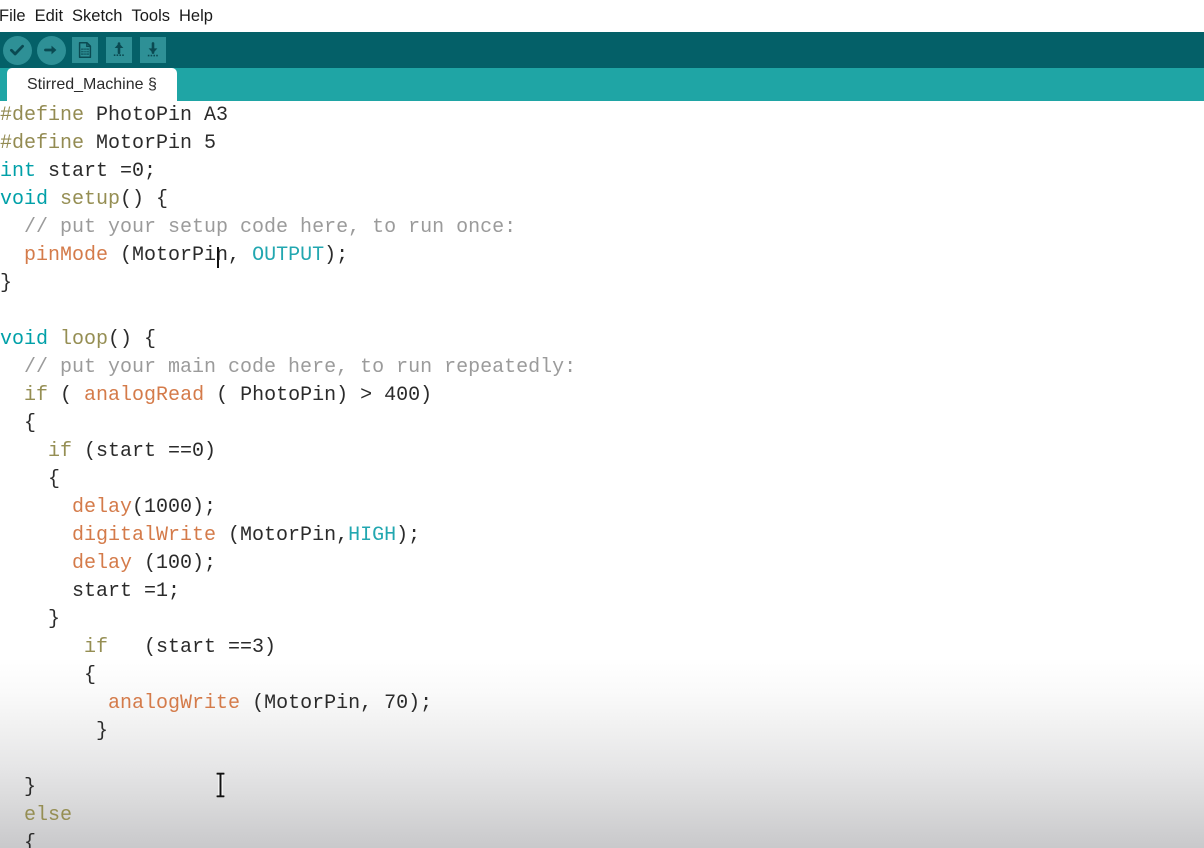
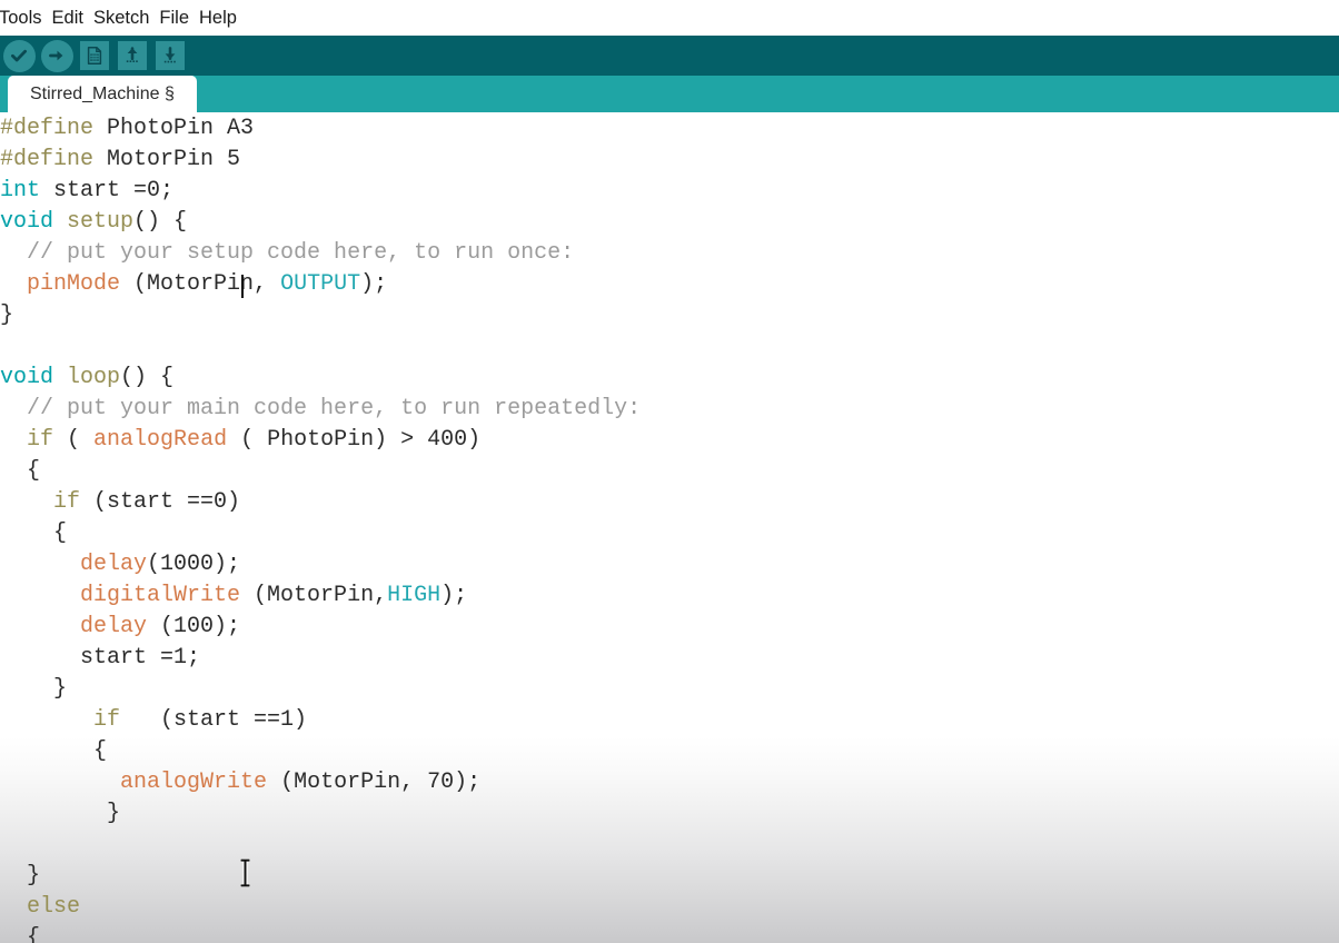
- File
+ Tools
  Edit
  Sketch
- Tools
+ File
  Help
  Stirred_Machine §
- #define PhotoPin A3 #define MotorPin 5 int start =0; void setup() { // put your setup code here, to run once: pinMode (MotorPin, OUTPUT); } void loop() { // put your main code here, to run repeatedly: if ( analogRead ( PhotoPin) > 400) { if (start ==0) { delay(1000); digitalWrite (MotorPin,HIGH); delay (100); start =1; } if (start ==3) { analogWrite (MotorPin, 70); } } else {
+ #define PhotoPin A3 #define MotorPin 5 int start =0; void setup() { // put your setup code here, to run once: pinMode (MotorPin, OUTPUT); } void loop() { // put your main code here, to run repeatedly: if ( analogRead ( PhotoPin) > 400) { if (start ==0) { delay(1000); digitalWrite (MotorPin,HIGH); delay (100); start =1; } if (start ==1) { analogWrite (MotorPin, 70); } } else {
